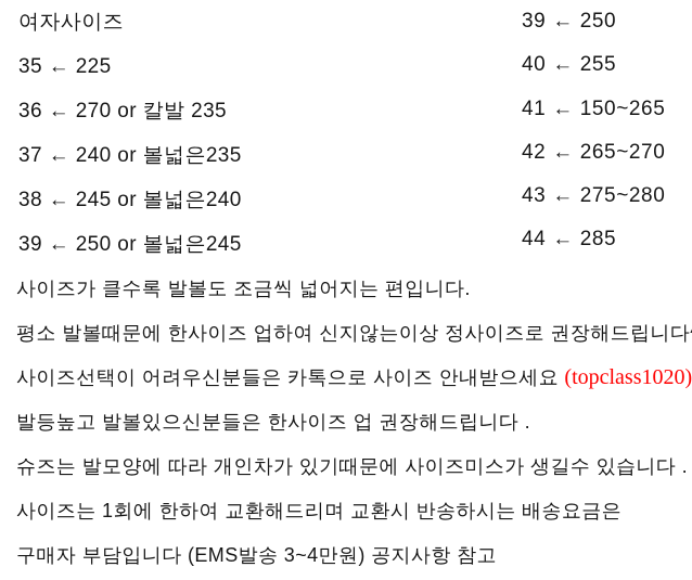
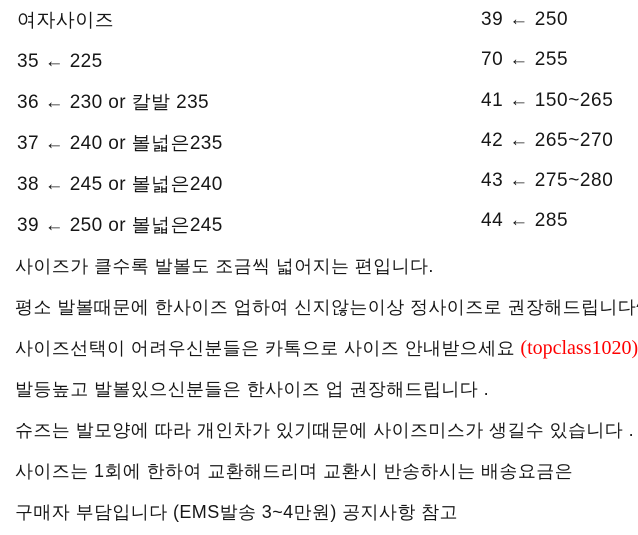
  여자사이즈
  35 ← 225
- 36 ← 270 or 칼발 235
+ 36 ← 230 or 칼발 235
  37 ← 240 or 볼넓은235
  38 ← 245 or 볼넓은240
  39 ← 250 or 볼넓은245
  사이즈가 클수록 발볼도 조금씩 넓어지는 편입니다.
  평소 발볼때문에 한사이즈 업하여 신지않는이상 정사이즈로 권장해드립니다
  사이즈선택이 어려우신분들은 카톡으로 사이즈 안내받으세요 (topclass1020)
  발등높고 발볼있으신분들은 한사이즈 업 권장해드립니다 .
  슈즈는 발모양에 따라 개인차가 있기때문에 사이즈미스가 생길수 있습니다 .
  사이즈는 1회에 한하여 교환해드리며 교환시 반송하시는 배송요금은
  구매자 부담입니다 (EMS발송 3~4만원) 공지사항 참고
  39 ← 250
- 40 ← 255
+ 70 ← 255
  41 ← 150~265
  42 ← 265~270
  43 ← 275~280
  44 ← 285
